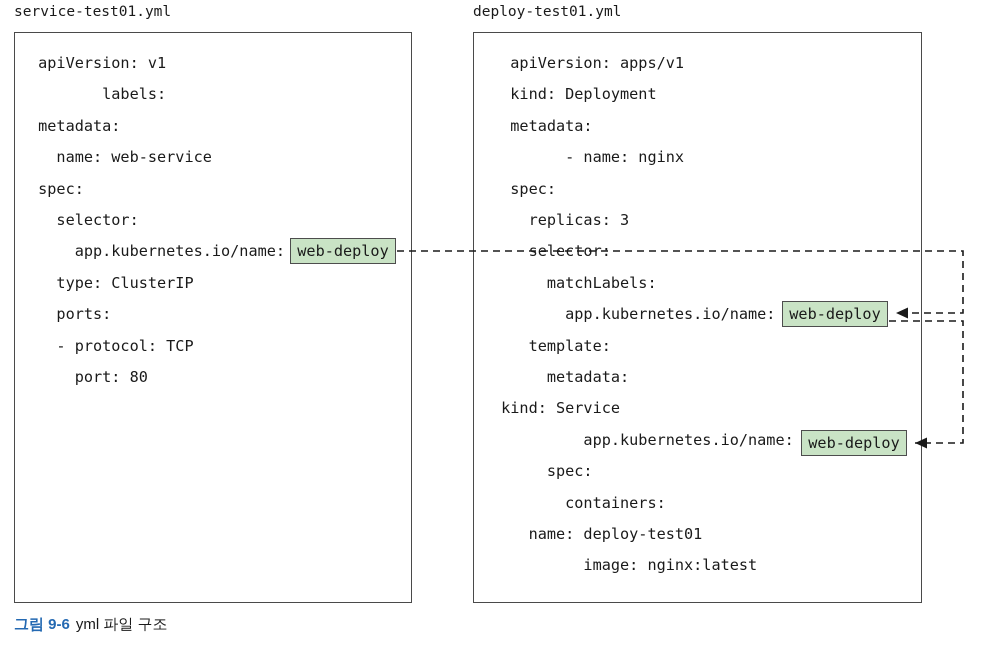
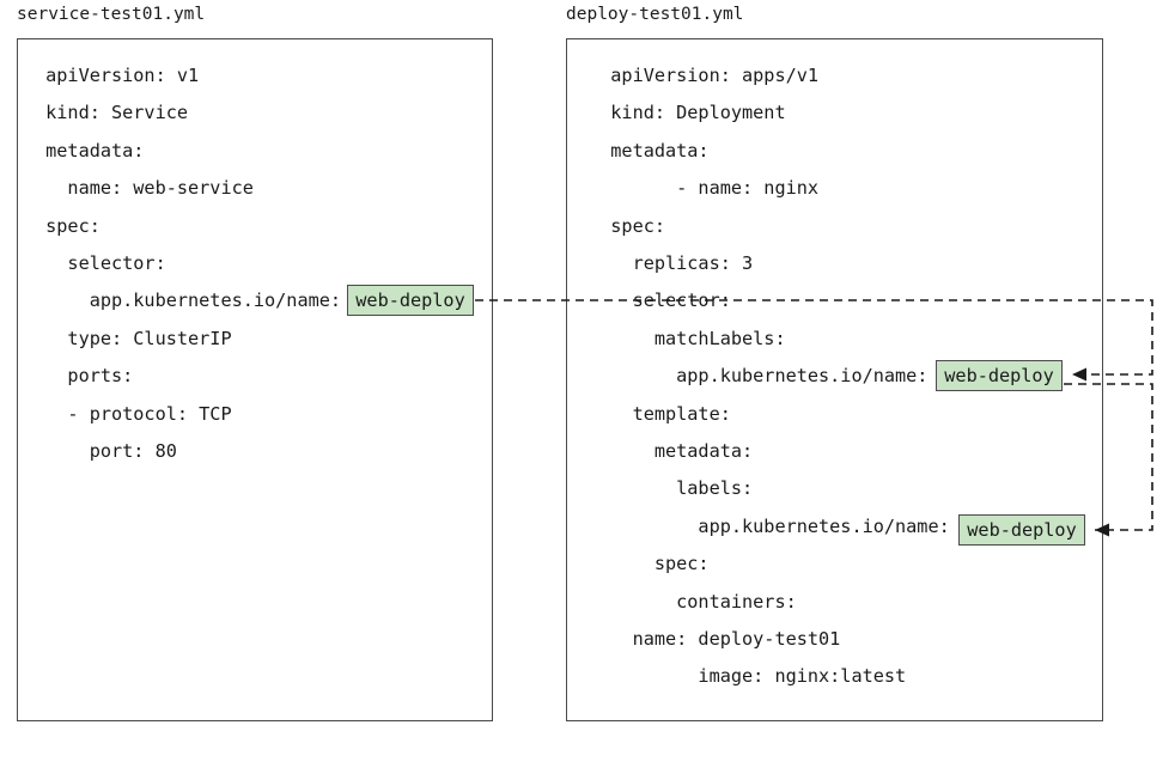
  service-test01.yml
  deploy-test01.yml
  apiVersion: v1
- labels:
+ kind: Service
  metadata:
  name: web-service
  spec:
  selector:
  app.kubernetes.io/name:
  type: ClusterIP
  ports:
  - protocol: TCP
  port: 80
  apiVersion: apps/v1
  kind: Deployment
  metadata:
  - name: nginx
  spec:
  replicas: 3
  matchLabels:
  app.kubernetes.io/name:
  template:
  metadata:
- kind: Service
+ labels:
  app.kubernetes.io/name:
  spec:
  containers:
  name: deploy-test01
  image: nginx:latest
  web-deploy
  web-deploy
  web-deploy
- 그림 9-6 yml 파일 구조
